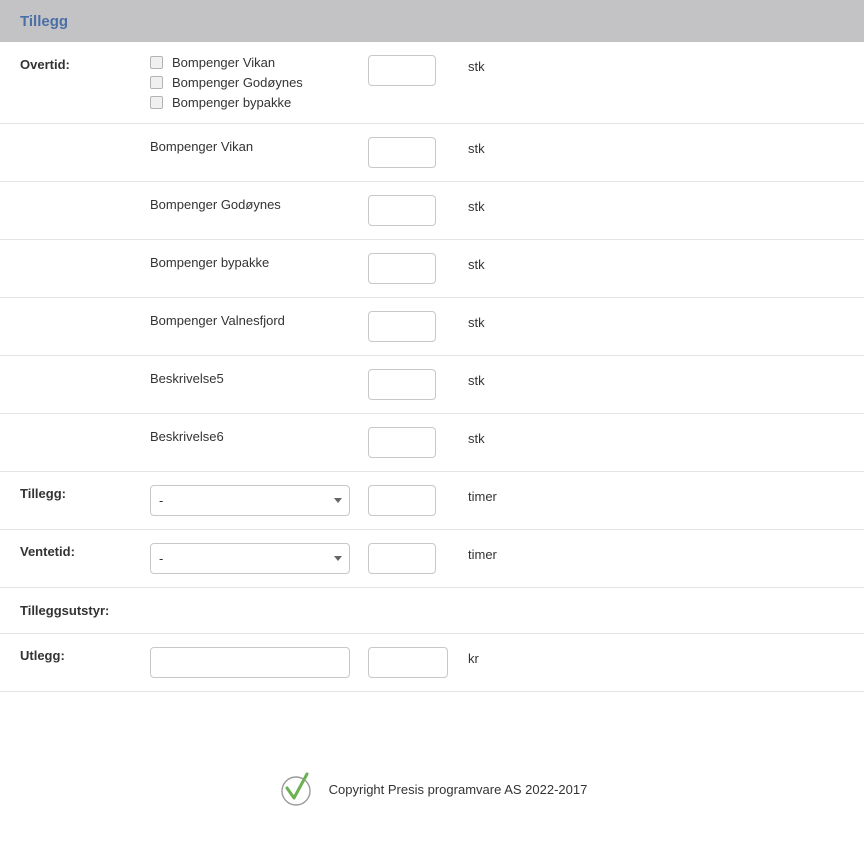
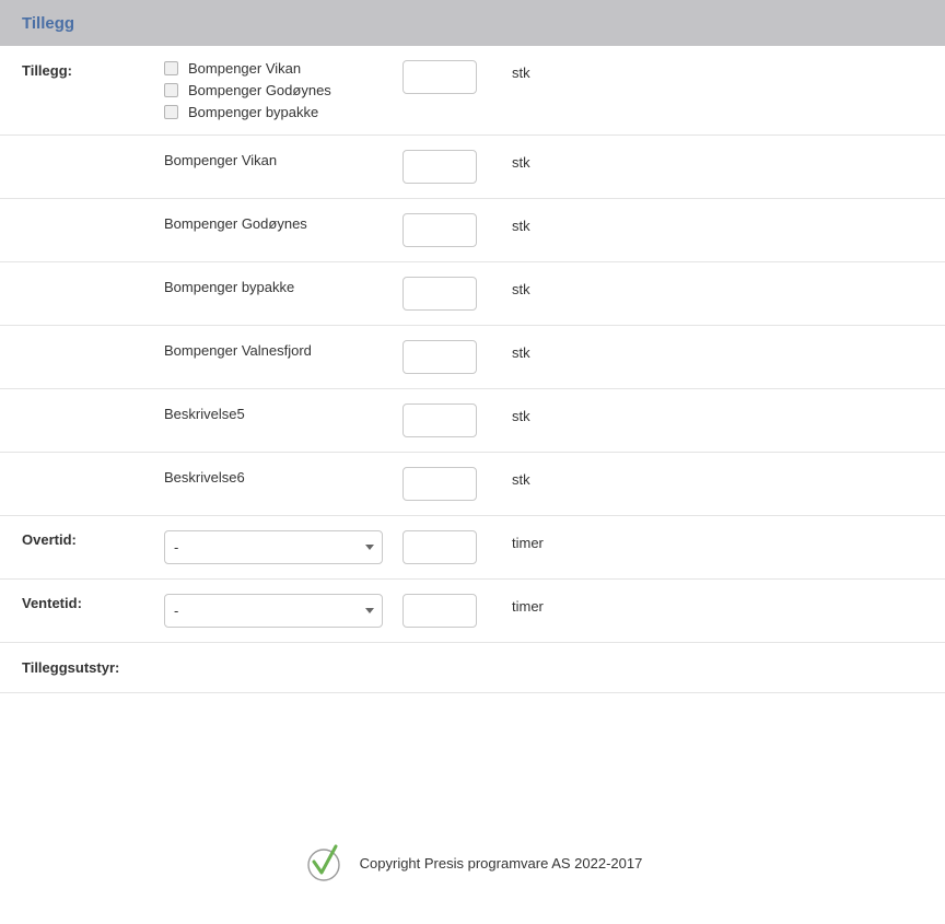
  Tillegg
- Overtid:
+ Tillegg:
  Bompenger Vikan
  Bompenger Godøynes
  Bompenger bypakke
  stk
  Bompenger Vikan
  stk
  Bompenger Godøynes
  stk
  Bompenger bypakke
  stk
  Bompenger Valnesfjord
  stk
  Beskrivelse5
  stk
  Beskrivelse6
  stk
- Tillegg:
+ Overtid:
  -
  timer
  Ventetid:
  -
  timer
  Tilleggsutstyr:
- Utlegg:
- kr
  Copyright Presis programvare AS 2022-2017
